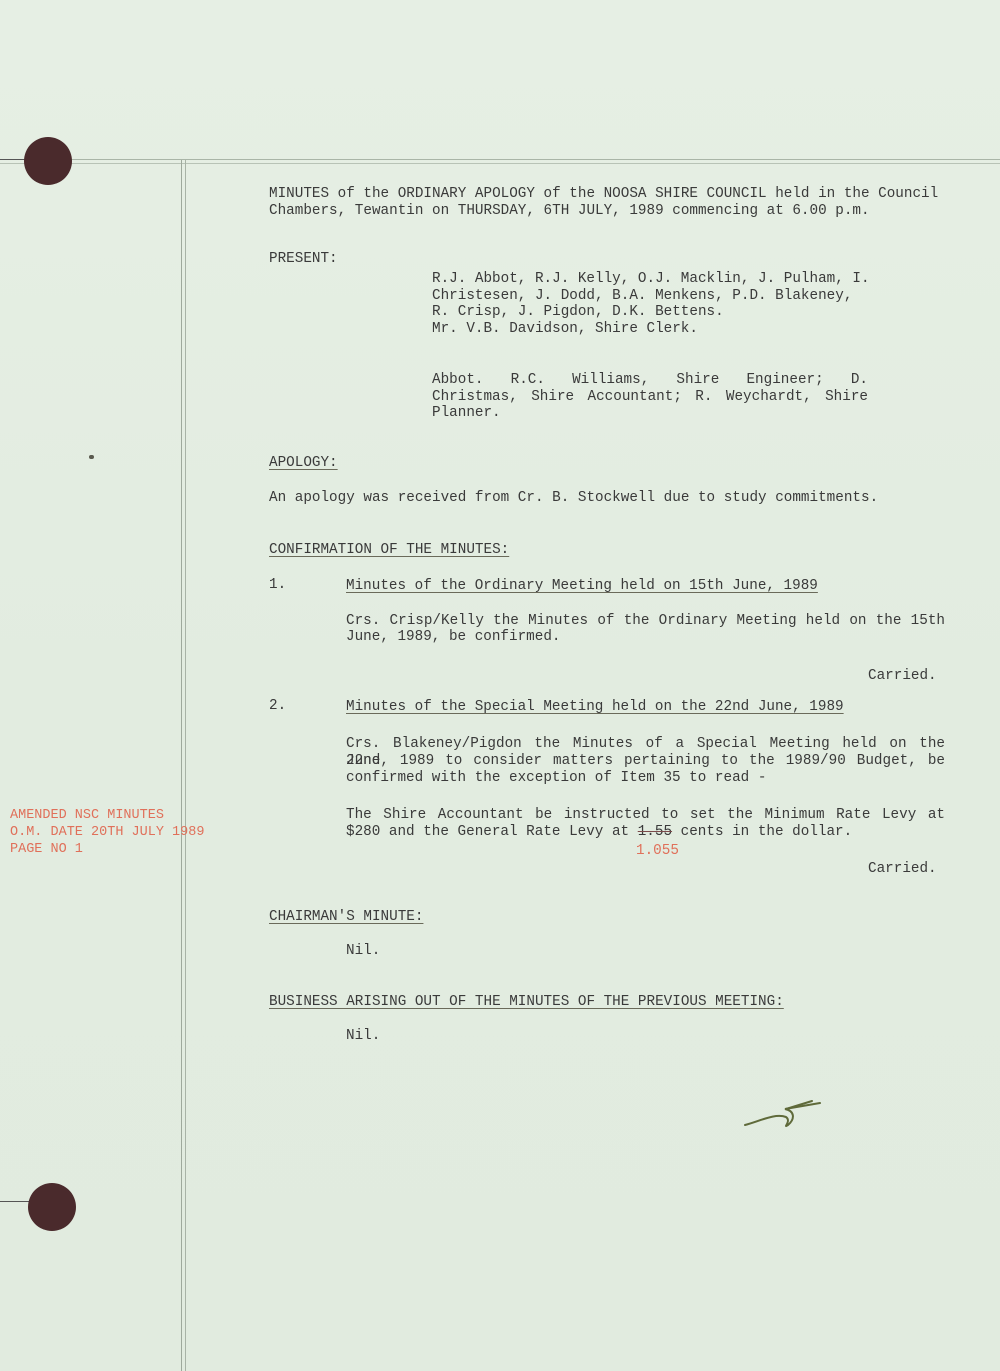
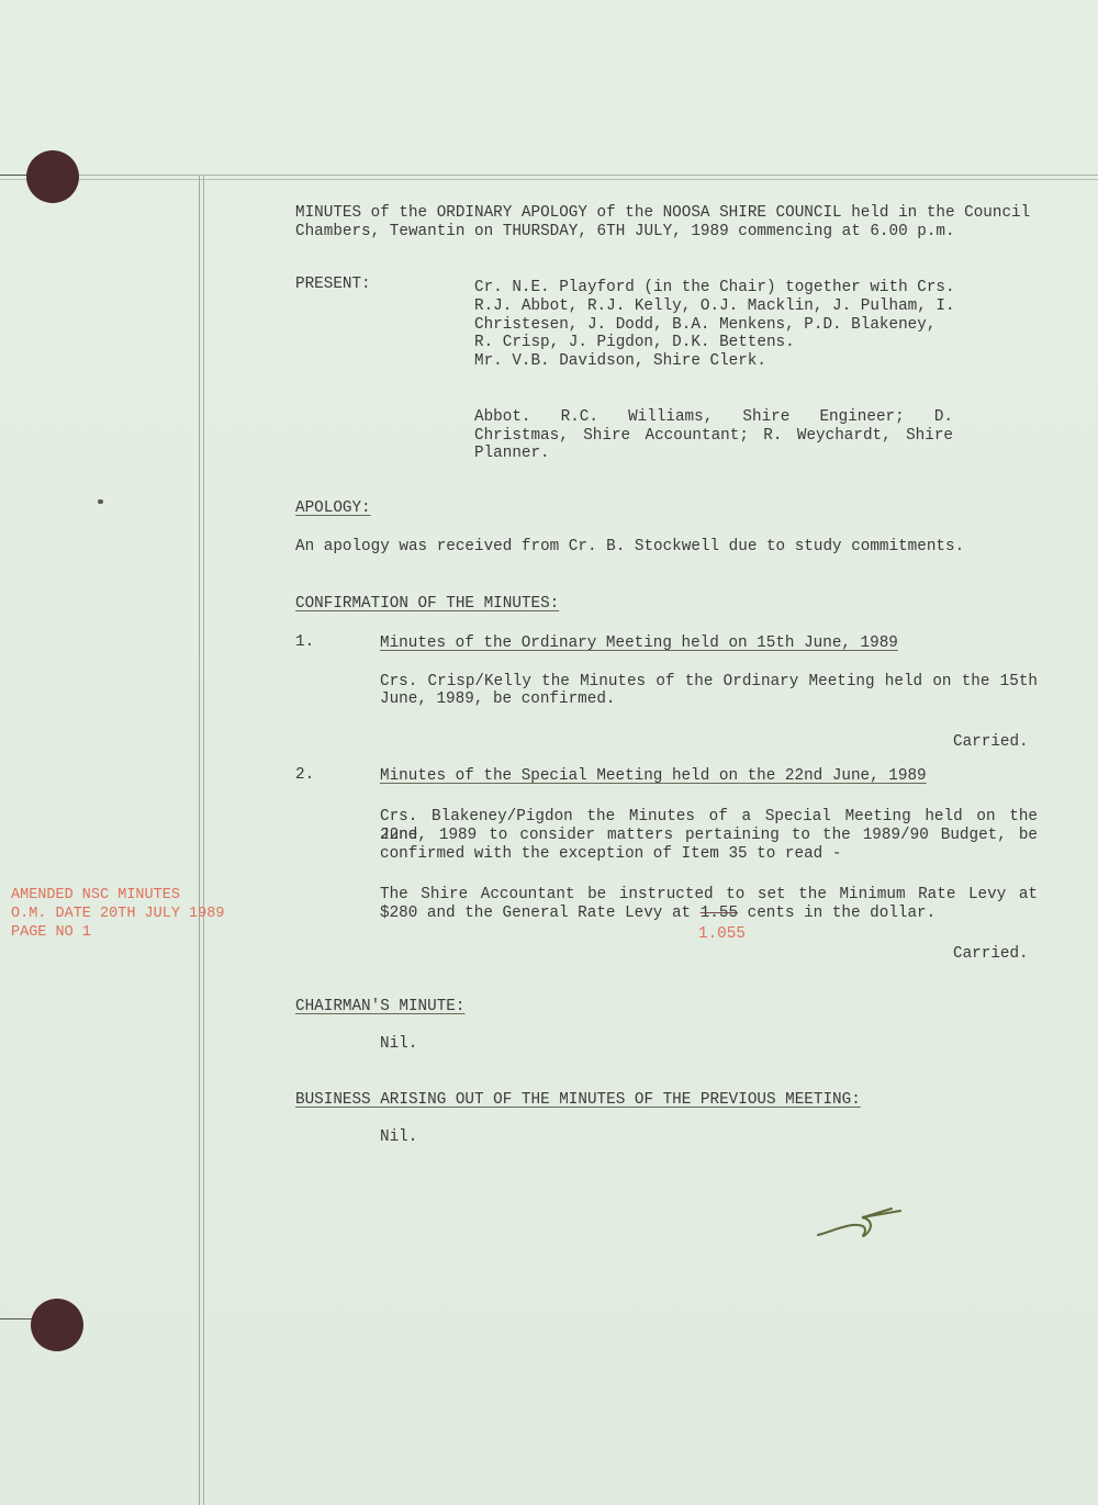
  MINUTES of the ORDINARY APOLOGY of the NOOSA SHIRE COUNCIL held in the Council
  Chambers, Tewantin on THURSDAY, 6TH JULY, 1989 commencing at 6.00 p.m.
  PRESENT:
+ Cr. N.E. Playford (in the Chair) together with Crs.
  R.J. Abbot, R.J. Kelly, O.J. Macklin, J. Pulham, I.
  Christesen, J. Dodd, B.A. Menkens, P.D. Blakeney,
  R. Crisp, J. Pigdon, D.K. Bettens.
  Mr. V.B. Davidson, Shire Clerk.
  Abbot. R.C. Williams, Shire Engineer; D.
  Christmas, Shire Accountant; R. Weychardt, Shire
  Planner.
  APOLOGY:
  An apology was received from Cr. B. Stockwell due to study commitments.
  CONFIRMATION OF THE MINUTES:
  1.
  Minutes of the Ordinary Meeting held on 15th June, 1989
  Crs. Crisp/Kelly the Minutes of the Ordinary Meeting held on the 15th
  June, 1989, be confirmed.
  Carried.
  2.
  Minutes of the Special Meeting held on the 22nd June, 1989
  Crs. Blakeney/Pigdon the Minutes of a Special Meeting held on the 22nd
  June, 1989 to consider matters pertaining to the 1989/90 Budget, be
  confirmed with the exception of Item 35 to read -
  The Shire Accountant be instructed to set the Minimum Rate Levy at
  $280 and the General Rate Levy at 1.55 cents in the dollar.
  1.055
  Carried.
  CHAIRMAN'S MINUTE:
  Nil.
  BUSINESS ARISING OUT OF THE MINUTES OF THE PREVIOUS MEETING:
  Nil.
  AMENDED NSC MINUTES
  O.M. DATE 20TH JULY 1989
  PAGE NO 1
